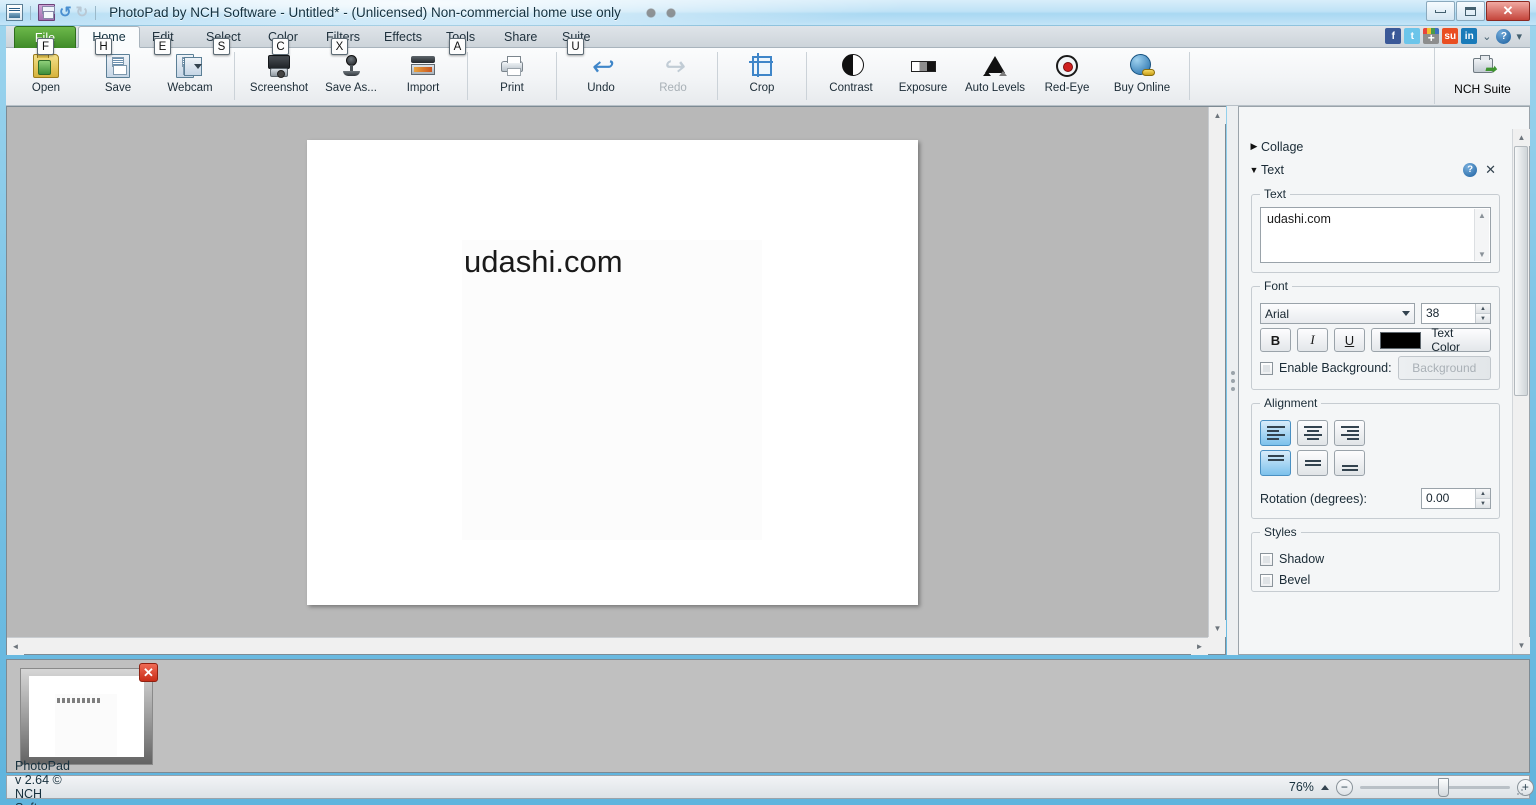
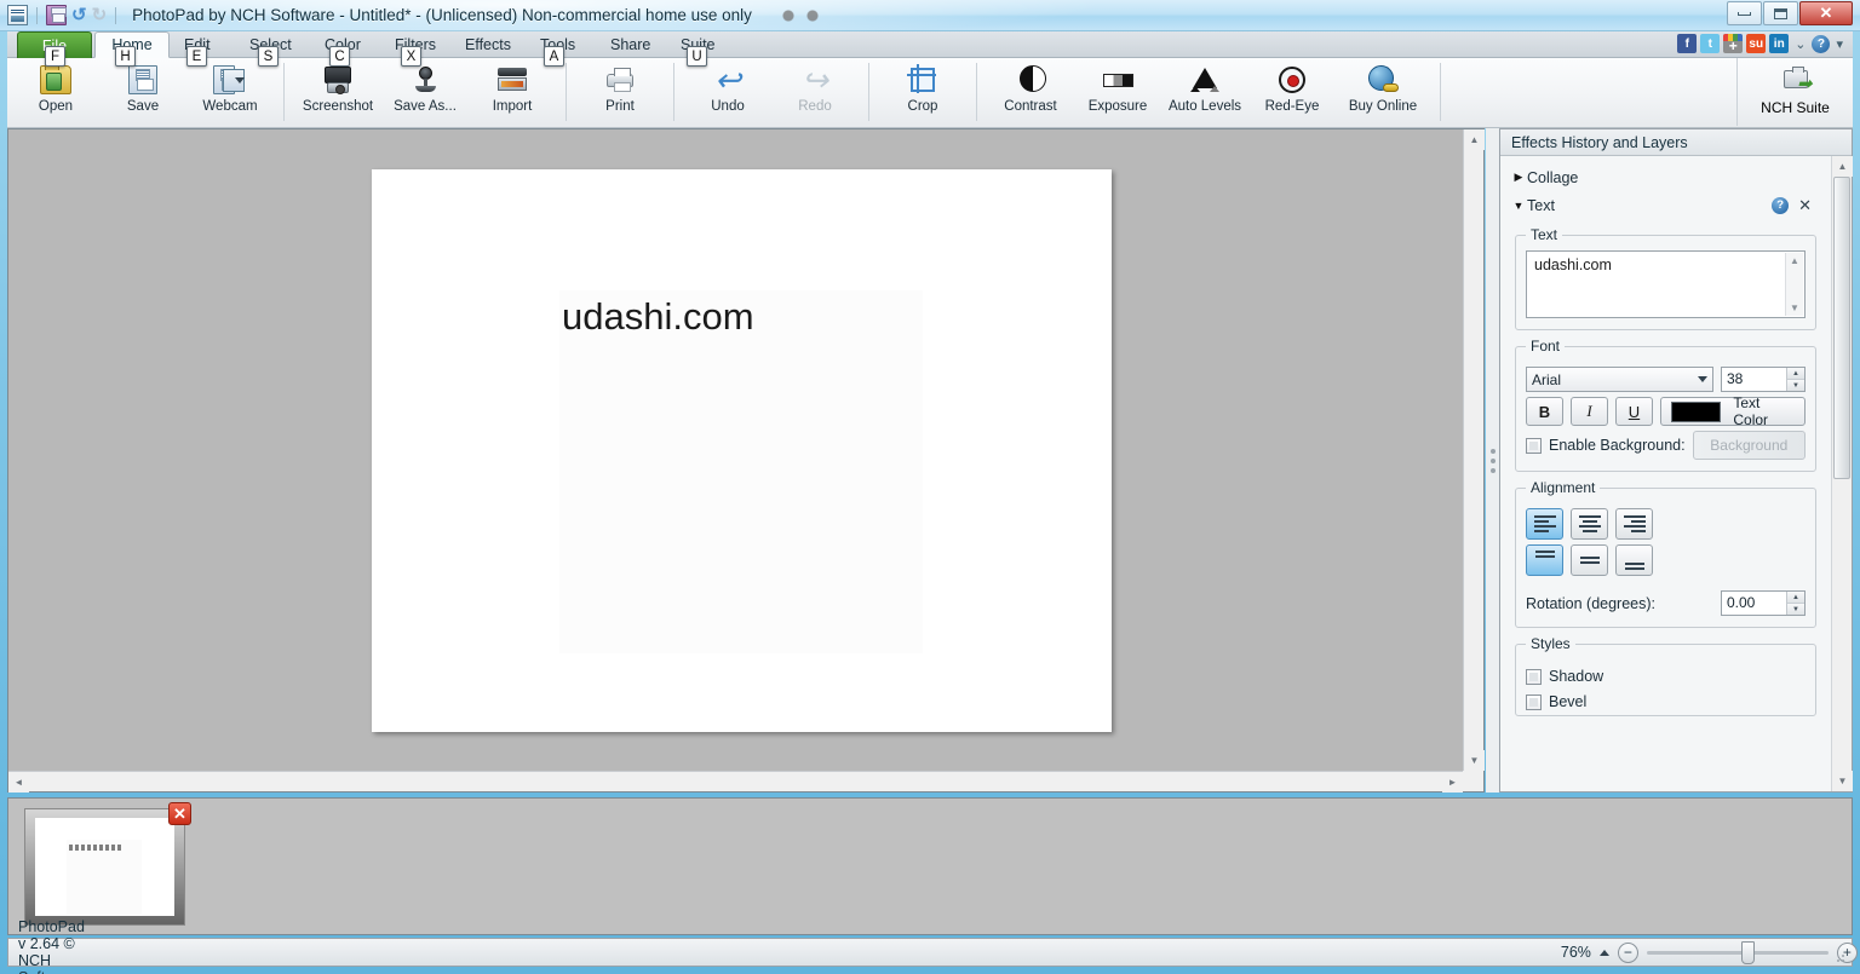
  ↺
  ↻
  PhotoPad by NCH Software - Untitled* - (Unlicensed) Non-commercial home use only
  ✕
  Home
  Edit
  Select
  Color
  Filters
  Effects
  Tools
  Share
  Suite
  F
  H
  E
  S
  C
  X
  A
  U
  f
  t
  +
  su
  in
  ⌄
  ?
  ▾
  Open
  Save
  Webcam
  Screenshot
  Save As...
  Import
  Print
  ↩
  Undo
  ↪
  Redo
  Crop
  Contrast
  Exposure
  Auto Levels
  Red-Eye
  Buy Online
  ➡
  NCH Suite
  udashi.com
  ▲
  ▼
  ◄
  ►
+ Effects History and Layers
  ▲
  ▼
  ▶
  Collage
  ▼
  Text
  ?
  ✕
  Text
  udashi.com
  ▲
  ▼
  Font
  Arial
  38
  B
  I
  U
  Text Color
  Enable Background:
  Background
  Alignment
  Rotation (degrees):
  0.00
  Styles
  Shadow
  Bevel
  ✕
  76%
  −
